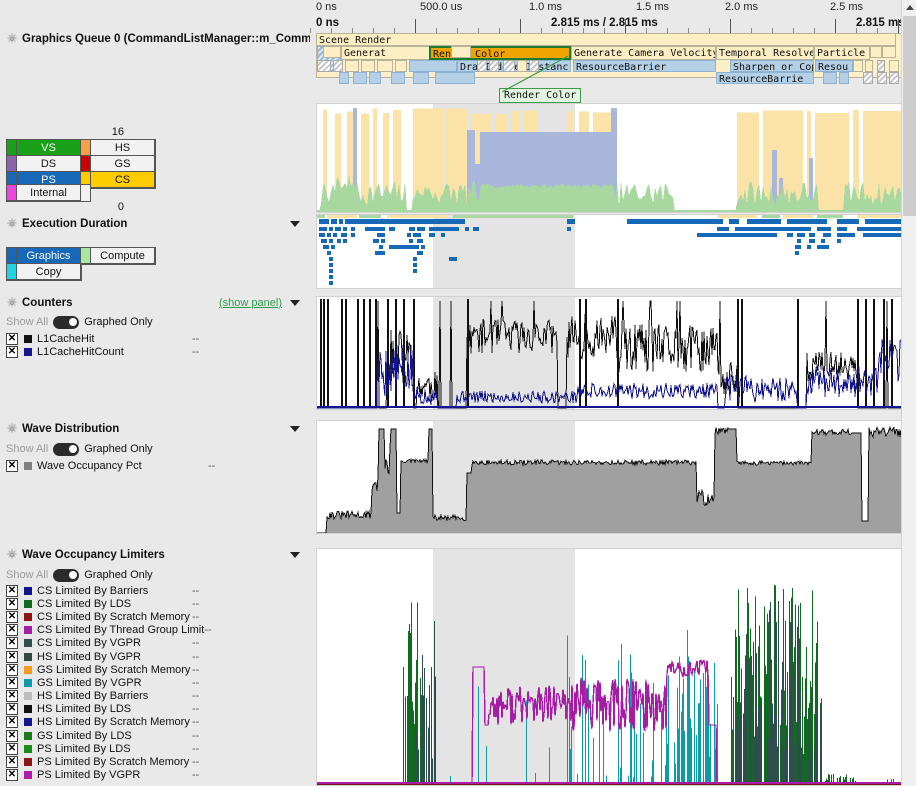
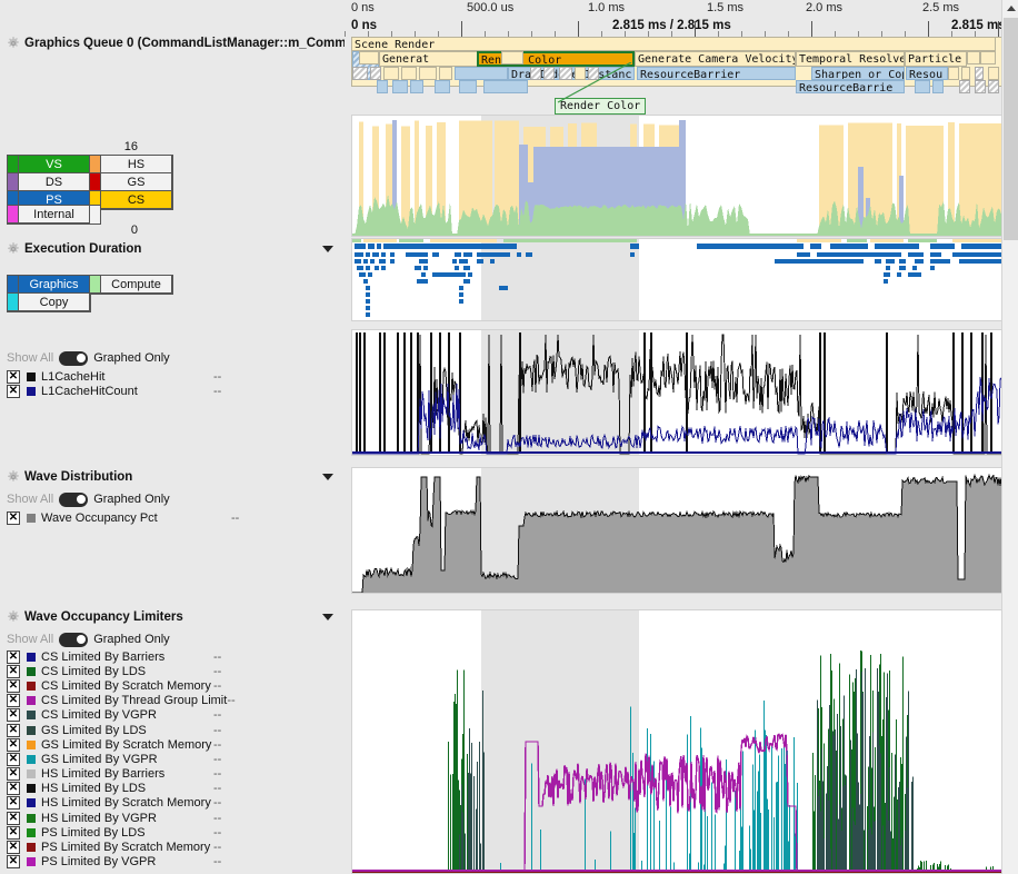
  Graphics Queue 0 (CommandListManager::m_Comm
  16
  0
  VS
  HS
  DS
  GS
  PS
  CS
  Internal
  Execution Duration
  Graphics
  Compute
  Copy
- Counters
- (show panel)
  Show All
  Graphed Only
  ✕
  L1CacheHit
  --
  ✕
  L1CacheHitCount
  --
  Wave Distribution
  Show All
  Graphed Only
  ✕
  Wave Occupancy Pct
  --
  Wave Occupancy Limiters
  Show All
  Graphed Only
  ✕
  CS Limited By Barriers
  --
  ✕
  CS Limited By LDS
  --
  ✕
  CS Limited By Scratch Memory
  --
  ✕
  CS Limited By Thread Group Limit
  --
  ✕
  CS Limited By VGPR
  --
  ✕
- HS Limited By VGPR
+ GS Limited By LDS
  --
  ✕
  GS Limited By Scratch Memory
  --
  ✕
  GS Limited By VGPR
  --
  ✕
  HS Limited By Barriers
  --
  ✕
  HS Limited By LDS
  --
  ✕
  HS Limited By Scratch Memory
  --
  ✕
- GS Limited By LDS
+ HS Limited By VGPR
  --
  ✕
  PS Limited By LDS
  --
  ✕
  PS Limited By Scratch Memory
  --
  ✕
  PS Limited By VGPR
  --
  0 ns
  500.0 us
  1.0 ms
  1.5 ms
  2.0 ms
  2.5 ms
  0 ns
  2.815 ms / 2.815 ms
  2.815 m
  Scene Render
  Generat
  Ren Color
  Generate Camera Velocit
  Temporal Resolve
  Particle
  ResourceBarrier
  Sharpen or Co
  Resou
  ResourceBarrie
  Render Color
